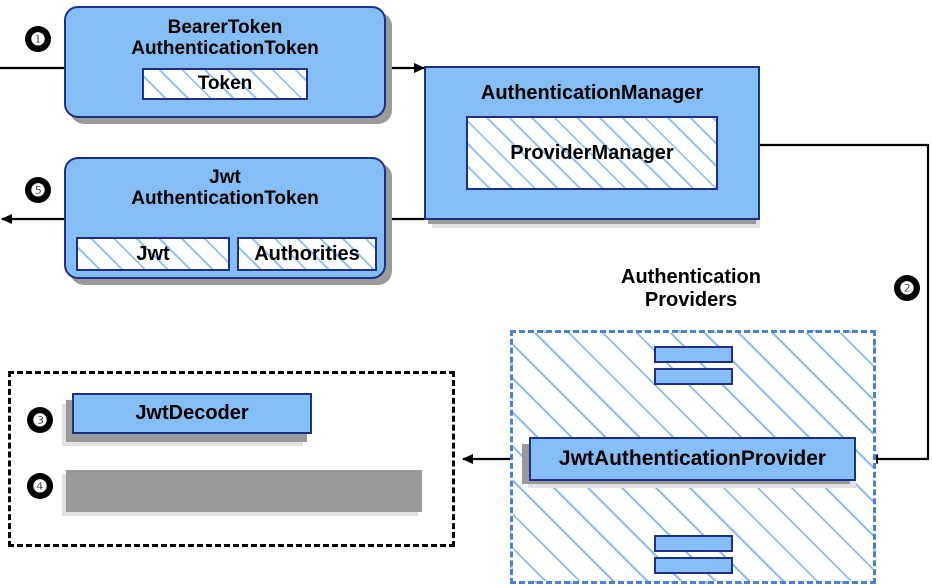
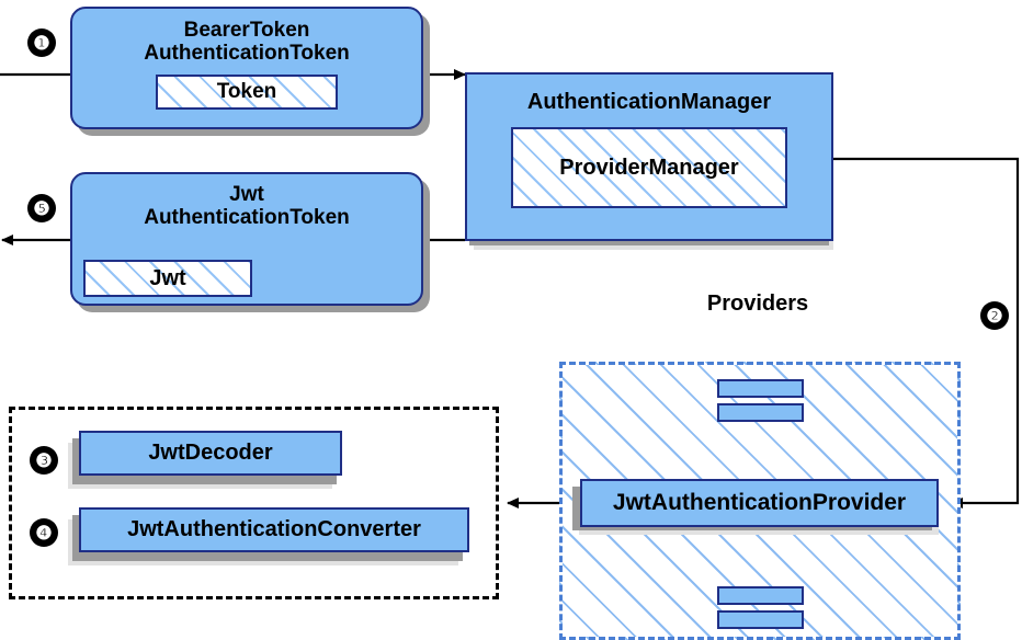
  ❶
  BearerToken
  AuthenticationToken
  Token
  AuthenticationManager
  ProviderManager
  ❺
  Jwt
  AuthenticationToken
  Jwt
- Authorities
  ❷
- Authentication
  Providers
  JwtAuthenticationProvider
  ❸
  JwtDecoder
  ❹
+ JwtAuthenticationConverter
